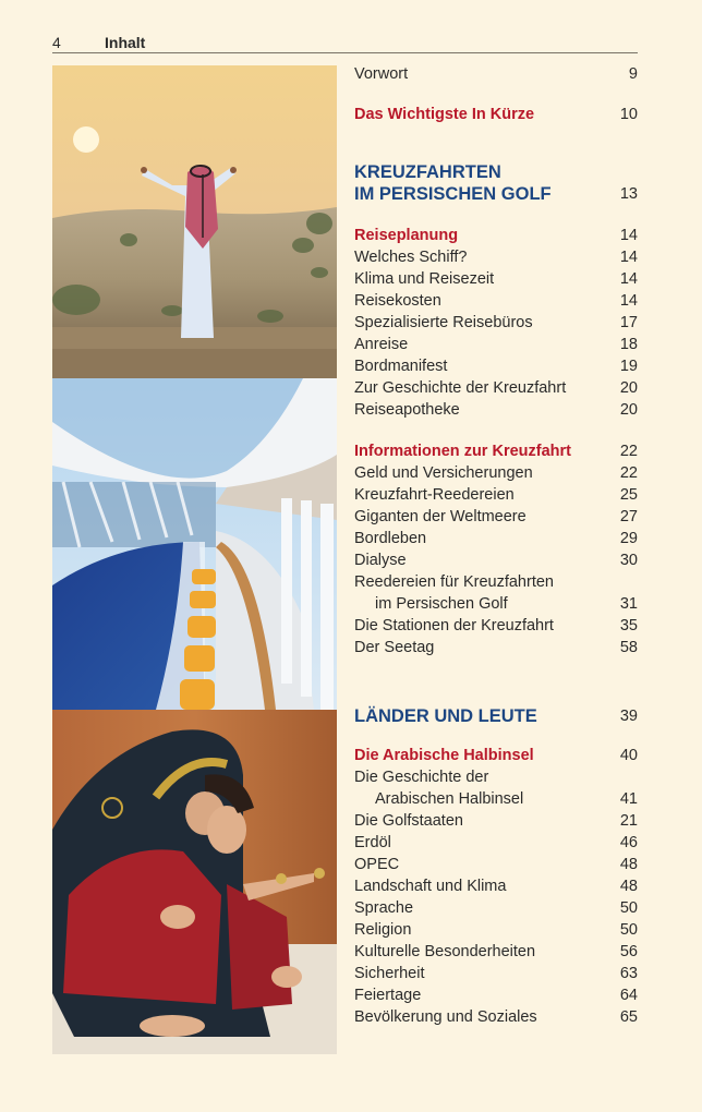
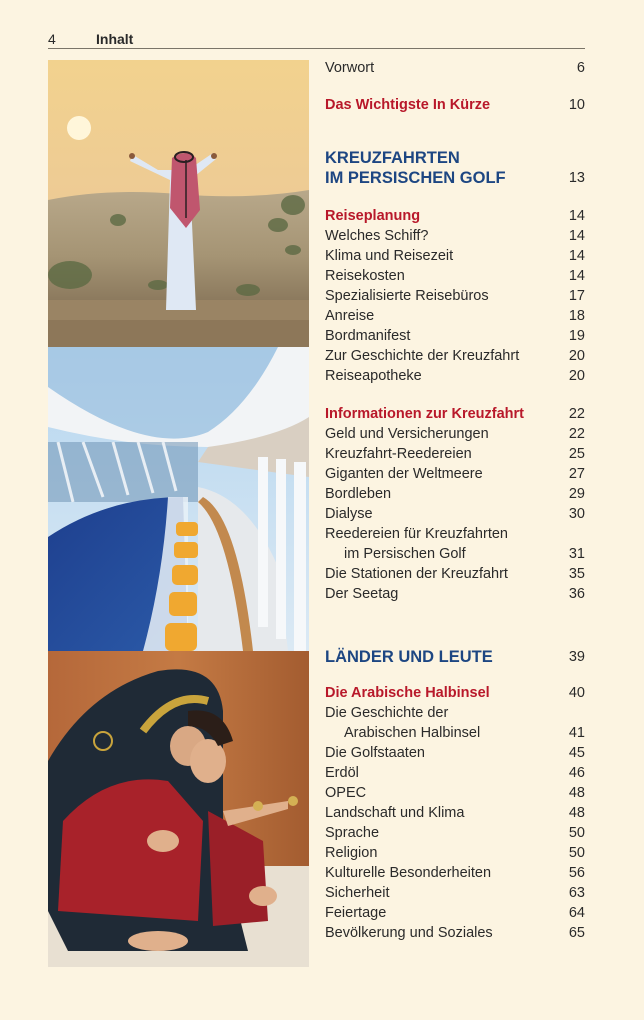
  4
  Inhalt
  Vorwort
- 9
+ 6
  Das Wichtigste In Kürze
  10
  KREUZFAHRTEN
  IM PERSISCHEN GOLF
  13
  Reiseplanung
  14
  Welches Schiff?
  14
  Klima und Reisezeit
  14
  Reisekosten
  14
  Spezialisierte Reisebüros
  17
  Anreise
  18
  Bordmanifest
  19
  Zur Geschichte der Kreuzfahrt
  20
  Reiseapotheke
  20
  Informationen zur Kreuzfahrt
  22
  Geld und Versicherungen
  22
  Kreuzfahrt-Reedereien
  25
  Giganten der Weltmeere
  27
  Bordleben
  29
  Dialyse
  30
  Reedereien für Kreuzfahrten
  im Persischen Golf
  31
  Die Stationen der Kreuzfahrt
  35
  Der Seetag
- 58
+ 36
  LÄNDER UND LEUTE
  39
  Die Arabische Halbinsel
  40
  Die Geschichte der
  Arabischen Halbinsel
  41
  Die Golfstaaten
- 21
+ 45
  Erdöl
  46
  OPEC
  48
  Landschaft und Klima
  48
  Sprache
  50
  Religion
  50
  Kulturelle Besonderheiten
  56
  Sicherheit
  63
  Feiertage
  64
  Bevölkerung und Soziales
  65
